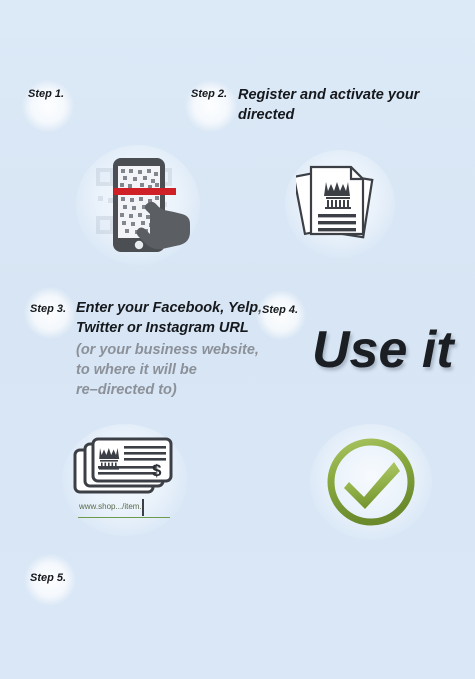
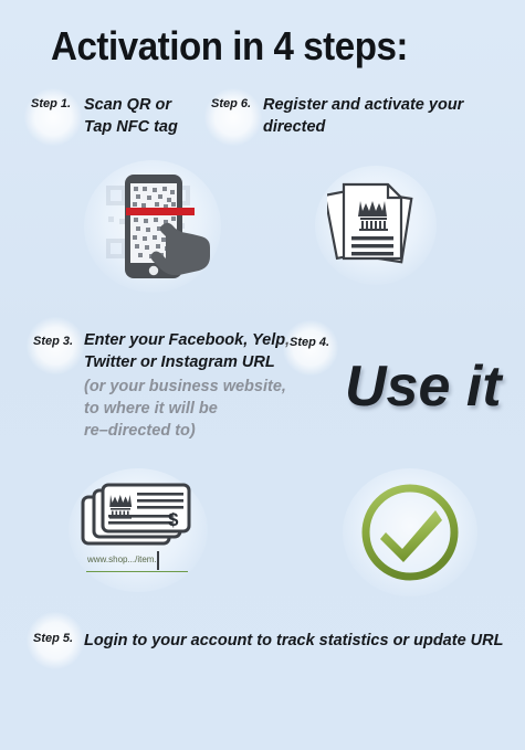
+ Activation in 4 steps:
  Step 1.
+ Scan QR or
+ Tap NFC tag
- Step 2.
+ Step 6.
  Register and activate your directed
  Step 3.
  Enter your Facebook, Yelp
  Twitter or Instagram URL
  (or your business website,
  to where it will be
  re–directed to)
  $
  www.shop.../item.
  Step 4.
  Use it
  Step 5.
+ Login to your account to track statistics or update URL
